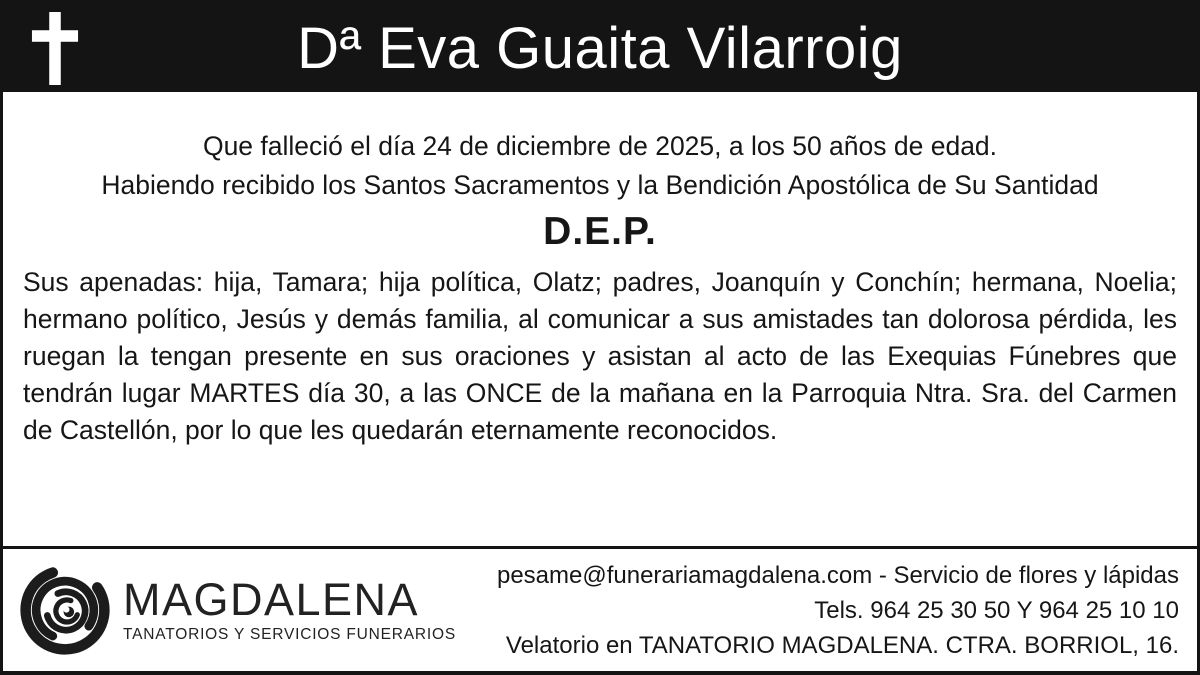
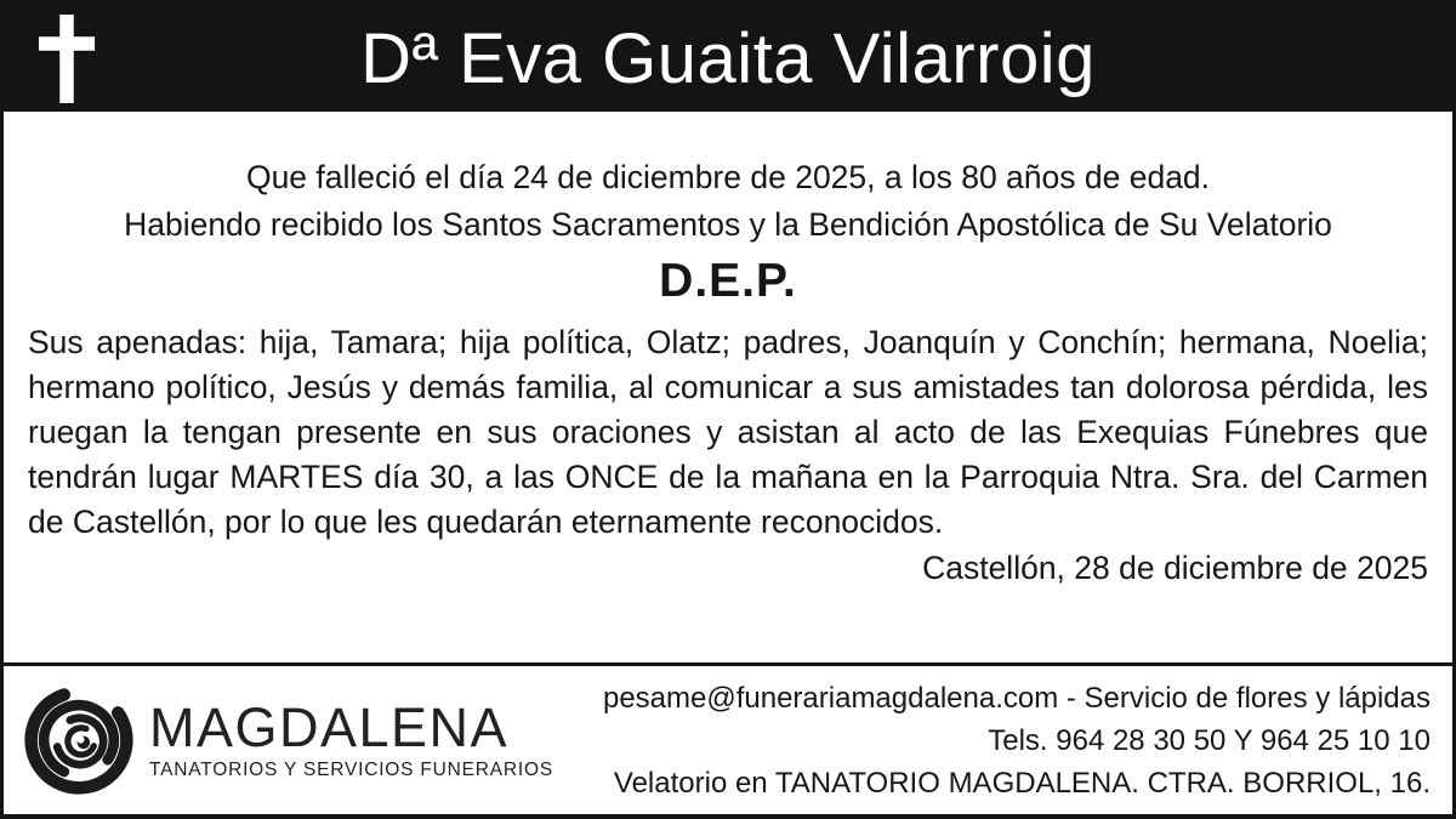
  Dª Eva Guaita Vilarroig
- Que falleció el día 24 de diciembre de 2025, a los 50 años de edad.
+ Que falleció el día 24 de diciembre de 2025, a los 80 años de edad.
- Habiendo recibido los Santos Sacramentos y la Bendición Apostólica de Su Santidad
+ Habiendo recibido los Santos Sacramentos y la Bendición Apostólica de Su Velatorio
  D.E.P.
  Sus apenadas: hija, Tamara; hija política, Olatz; padres, Joanquín y Conchín; hermana, Noelia; hermano político, Jesús y demás familia, al comunicar a sus amistades tan dolorosa pérdida, les ruegan la tengan presente en sus oraciones y asistan al acto de las Exequias Fúnebres que tendrán lugar MARTES día 30, a las ONCE de la mañana en la Parroquia Ntra. Sra. del Carmen de Castellón, por lo que les quedarán eternamente reconocidos.
+ Castellón, 28 de diciembre de 2025
  MAGDALENA
  TANATORIOS Y SERVICIOS FUNERARIOS
  pesame@funerariamagdalena.com - Servicio de flores y lápidas
- Tels. 964 25 30 50 Y 964 25 10 10
+ Tels. 964 28 30 50 Y 964 25 10 10
  Velatorio en TANATORIO MAGDALENA. CTRA. BORRIOL, 16.
